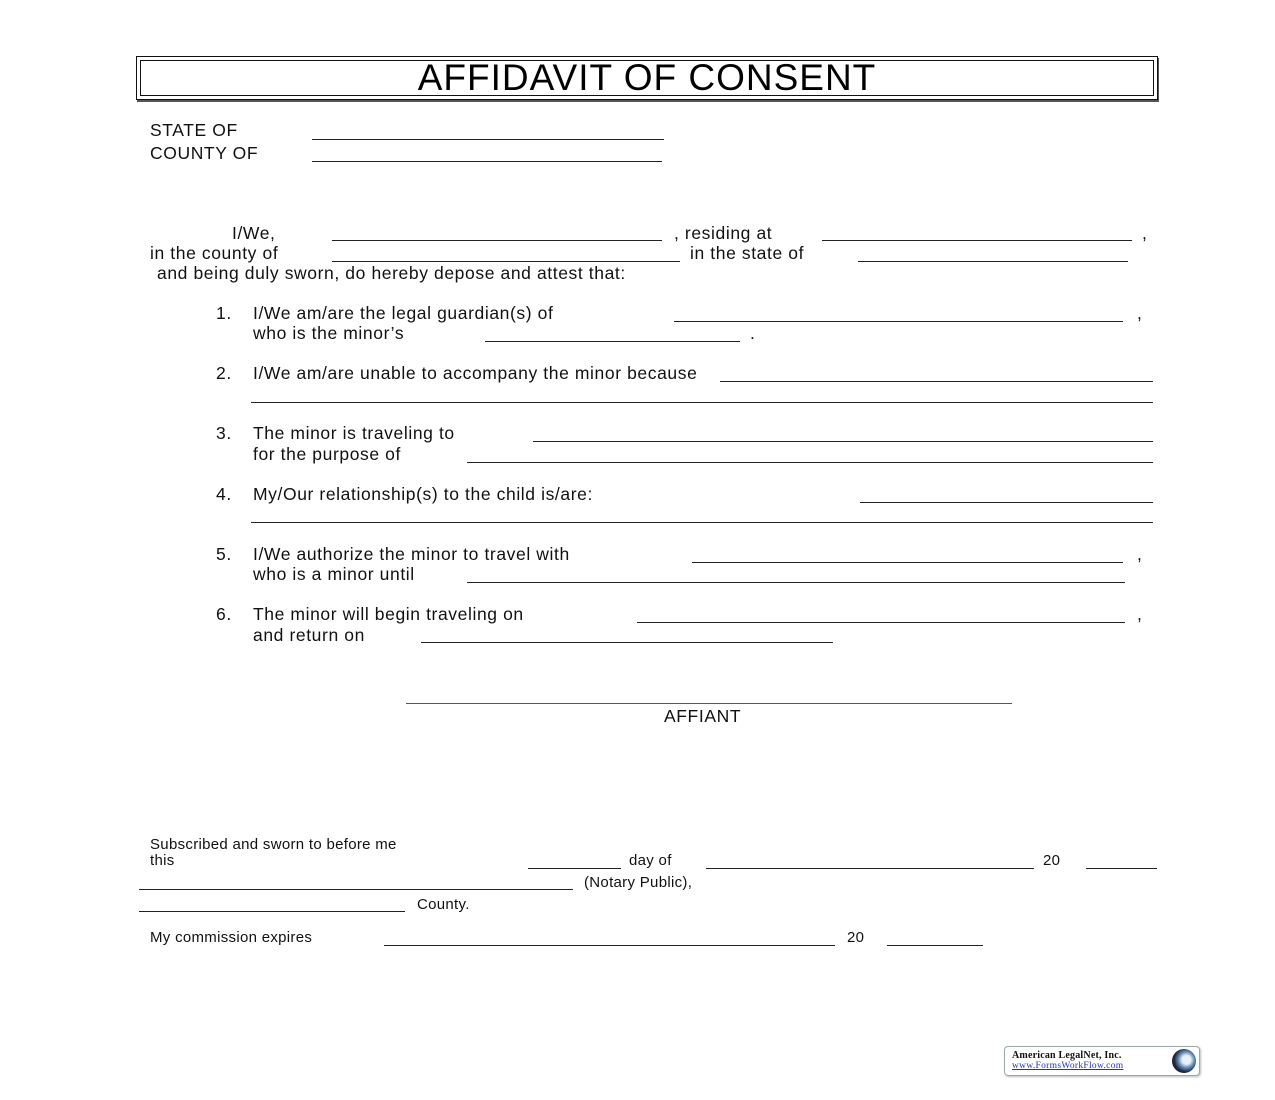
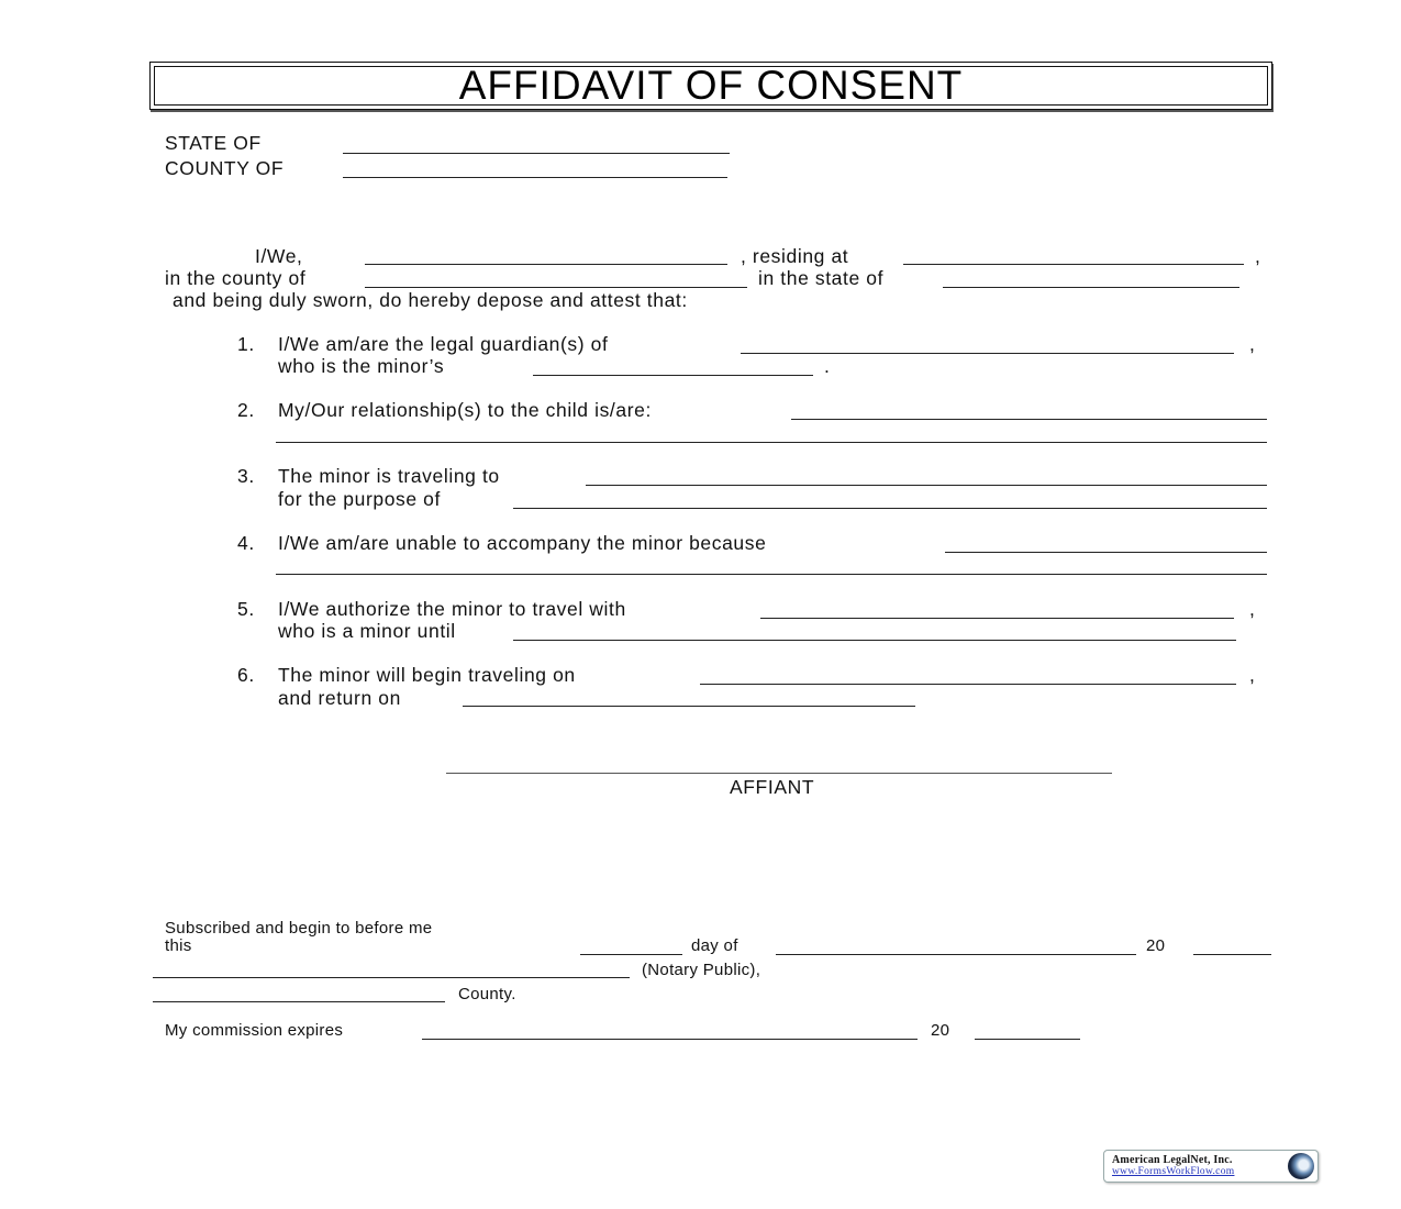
  AFFIDAVIT OF CONSENT
  STATE OF
  COUNTY OF
  I/We,
  , residing at
  ,
  in the county of
  in the state of
  and being duly sworn, do hereby depose and attest that:
  1.
  I/We am/are the legal guardian(s) of
  ,
  who is the minor’s
  .
  2.
- I/We am/are unable to accompany the minor because
+ My/Our relationship(s) to the child is/are:
  3.
  The minor is traveling to
  for the purpose of
  4.
- My/Our relationship(s) to the child is/are:
+ I/We am/are unable to accompany the minor because
  5.
  I/We authorize the minor to travel with
  ,
  who is a minor until
  6.
  The minor will begin traveling on
  ,
  and return on
  AFFIANT
- Subscribed and sworn to before me
+ Subscribed and begin to before me
  this
  day of
  20
  (Notary Public),
  County.
  My commission expires
  20
  American LegalNet, Inc.
  www.FormsWorkFlow.com
